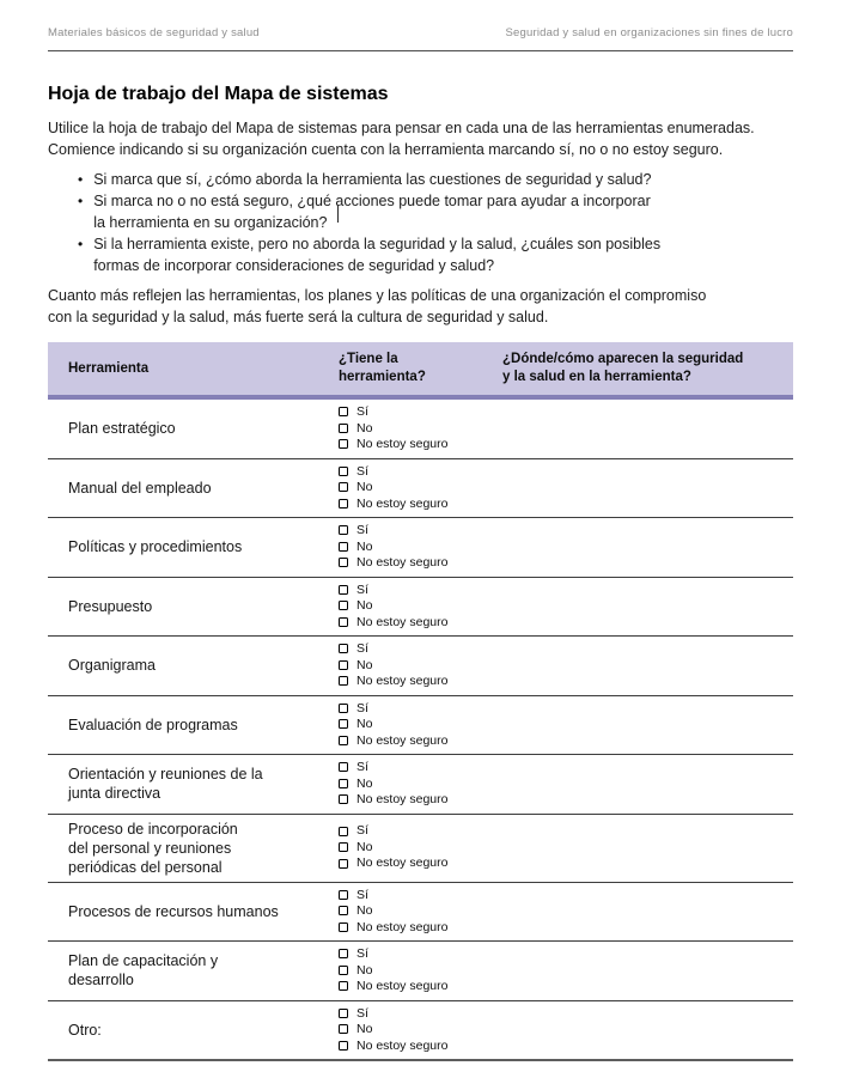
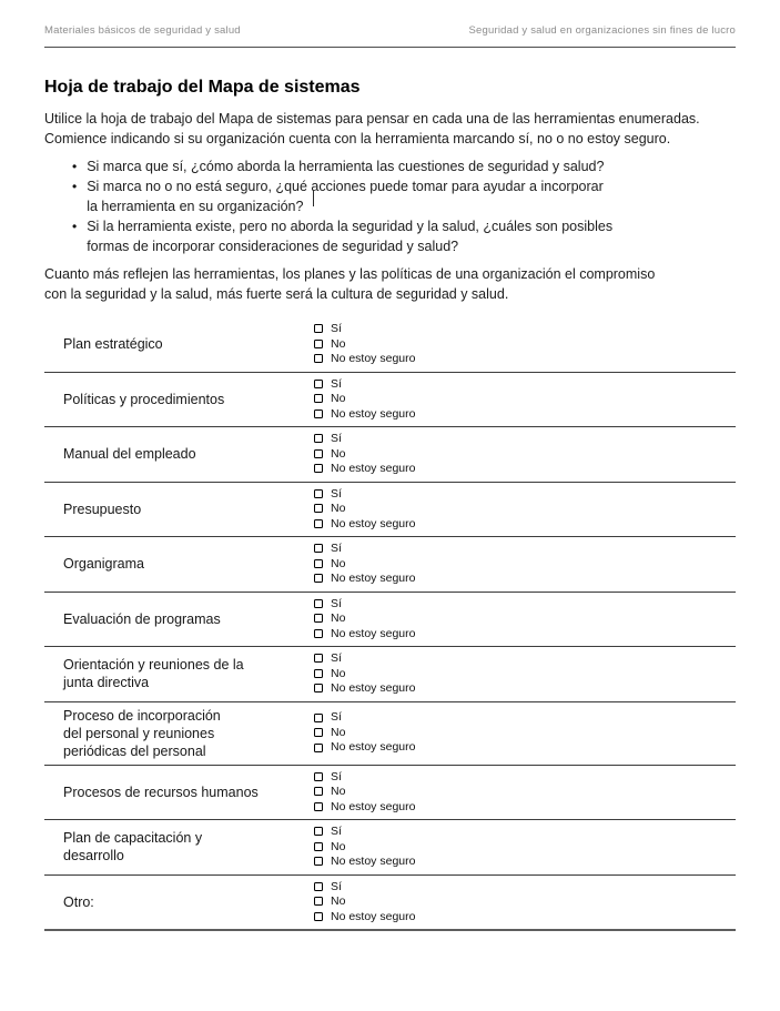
  Materiales básicos de seguridad y salud
  Seguridad y salud en organizaciones sin fines de lucro
  Hoja de trabajo del Mapa de sistemas
  Utilice la hoja de trabajo del Mapa de sistemas para pensar en cada una de las herramientas enumeradas.
  Comience indicando si su organización cuenta con la herramienta marcando sí, no o no estoy seguro.
  •
  Si marca que sí, ¿cómo aborda la herramienta las cuestiones de seguridad y salud?
  •
  Si marca no o no está seguro, ¿qué acciones puede tomar para ayudar a incorporar
  la herramienta en su organización?
  •
  Si la herramienta existe, pero no aborda la seguridad y la salud, ¿cuáles son posibles
  formas de incorporar consideraciones de seguridad y salud?
  Cuanto más reflejen las herramientas, los planes y las políticas de una organización el compromiso
  con la seguridad y la salud, más fuerte será la cultura de seguridad y salud.
- Herramienta
- ¿Tiene la
- herramienta?
- ¿Dónde/cómo aparecen la seguridad
- y la salud en la herramienta?
  Plan estratégico
  Sí
  No
  No estoy seguro
- Manual del empleado
+ Políticas y procedimientos
  Sí
  No
  No estoy seguro
- Políticas y procedimientos
+ Manual del empleado
  Sí
  No
  No estoy seguro
  Presupuesto
  Sí
  No
  No estoy seguro
  Organigrama
  Sí
  No
  No estoy seguro
  Evaluación de programas
  Sí
  No
  No estoy seguro
  Orientación y reuniones de la
  junta directiva
  Sí
  No
  No estoy seguro
  Proceso de incorporación
  del personal y reuniones
  periódicas del personal
  Sí
  No
  No estoy seguro
  Procesos de recursos humanos
  Sí
  No
  No estoy seguro
  Plan de capacitación y
  desarrollo
  Sí
  No
  No estoy seguro
  Otro:
  Sí
  No
  No estoy seguro
